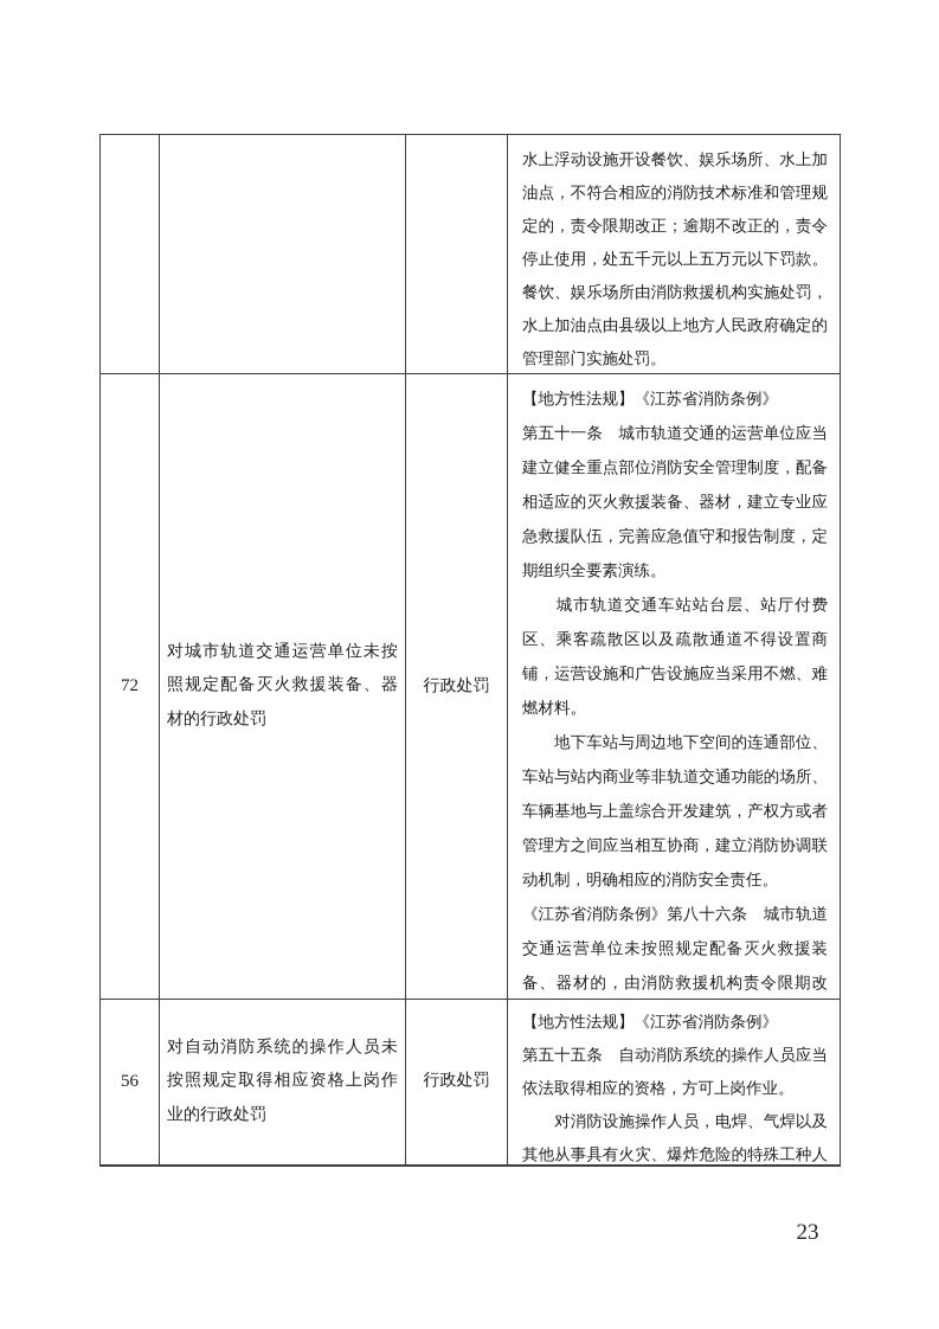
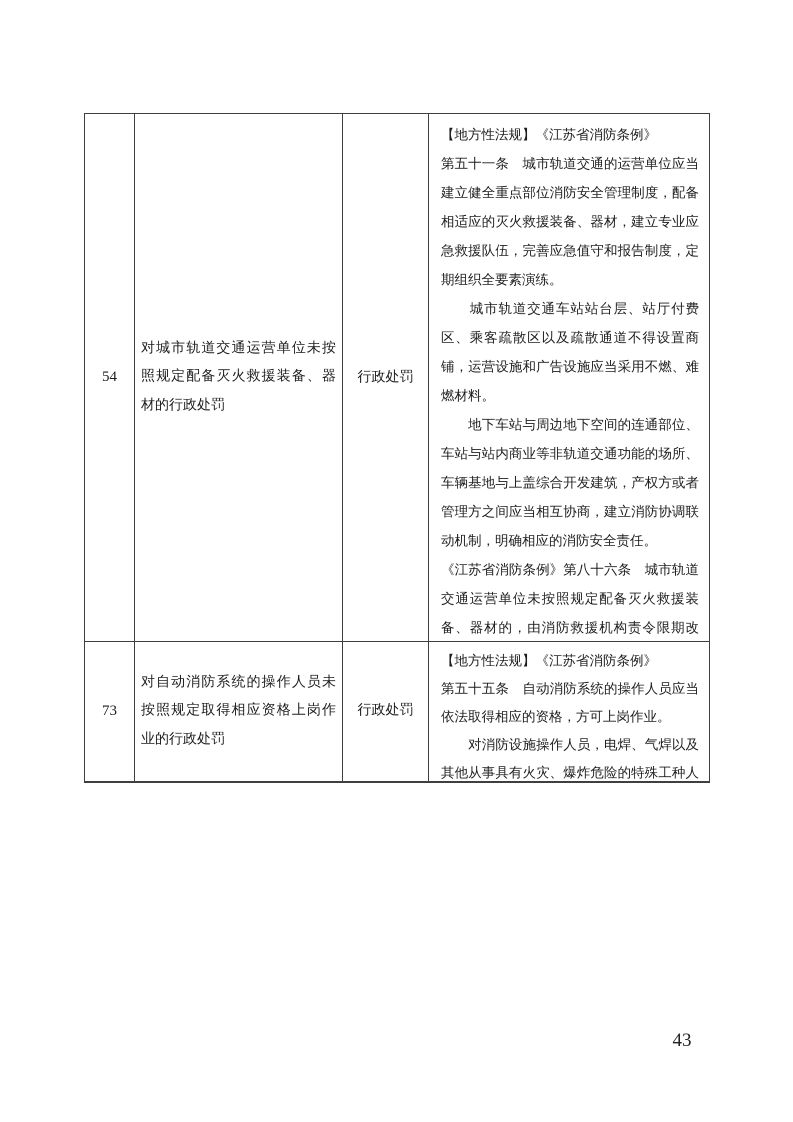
- 			水上浮动设施开设餐饮、娱乐场所、水上加油点，不符合相应的消防技术标准和管理规定的，责令限期改正；逾期不改正的，责令停止使用，处五千元以上五万元以下罚款。餐饮、娱乐场所由消防救援机构实施处罚，水上加油点由县级以上地方人民政府确定的管理部门实施处罚。
- 72	对城市轨道交通运营单位未按照规定配备灭火救援装备、器材的行政处罚	行政处罚	【地方性法规】《江苏省消防条例》 第五十一条 城市轨道交通的运营单位应当建立健全重点部位消防安全管理制度，配备相适应的灭火救援装备、器材，建立专业应急救援队伍，完善应急值守和报告制度，定期组织全要素演练。 城市轨道交通车站站台层、站厅付费区、乘客疏散区以及疏散通道不得设置商铺，运营设施和广告设施应当采用不燃、难燃材料。 地下车站与周边地下空间的连通部位、车站与站内商业等非轨道交通功能的场所、车辆基地与上盖综合开发建筑，产权方或者管理方之间应当相互协商，建立消防协调联动机制，明确相应的消防安全责任。 《江苏省消防条例》第八十六条 城市轨道交通运营单位未按照规定配备灭火救援装备、器材的，由消防救援机构责令限期改
+ 54	对城市轨道交通运营单位未按照规定配备灭火救援装备、器材的行政处罚	行政处罚	【地方性法规】《江苏省消防条例》 第五十一条 城市轨道交通的运营单位应当建立健全重点部位消防安全管理制度，配备相适应的灭火救援装备、器材，建立专业应急救援队伍，完善应急值守和报告制度，定期组织全要素演练。 城市轨道交通车站站台层、站厅付费区、乘客疏散区以及疏散通道不得设置商铺，运营设施和广告设施应当采用不燃、难燃材料。 地下车站与周边地下空间的连通部位、车站与站内商业等非轨道交通功能的场所、车辆基地与上盖综合开发建筑，产权方或者管理方之间应当相互协商，建立消防协调联动机制，明确相应的消防安全责任。 《江苏省消防条例》第八十六条 城市轨道交通运营单位未按照规定配备灭火救援装备、器材的，由消防救援机构责令限期改
- 56	对自动消防系统的操作人员未按照规定取得相应资格上岗作业的行政处罚	行政处罚	【地方性法规】《江苏省消防条例》 第五十五条 自动消防系统的操作人员应当依法取得相应的资格，方可上岗作业。 对消防设施操作人员，电焊、气焊以及其他从事具有火灾、爆炸危险的特殊工种人
+ 73	对自动消防系统的操作人员未按照规定取得相应资格上岗作业的行政处罚	行政处罚	【地方性法规】《江苏省消防条例》 第五十五条 自动消防系统的操作人员应当依法取得相应的资格，方可上岗作业。 对消防设施操作人员，电焊、气焊以及其他从事具有火灾、爆炸危险的特殊工种人
- 23
+ 43
